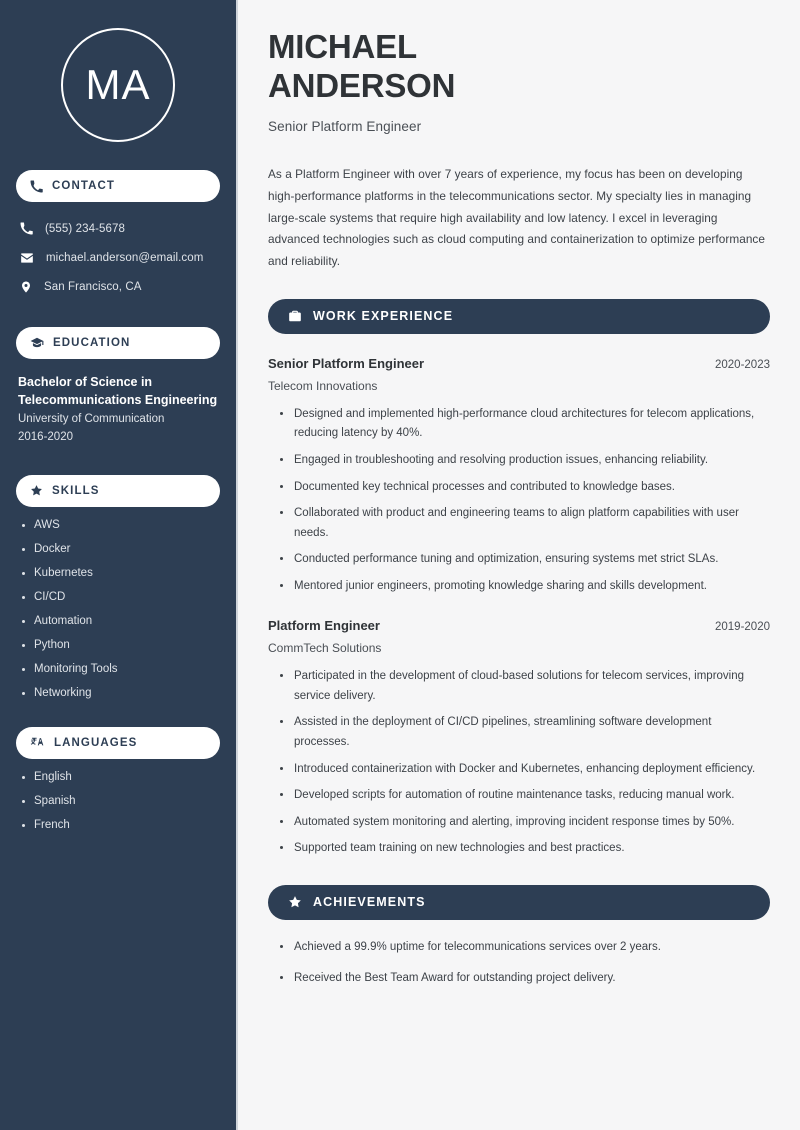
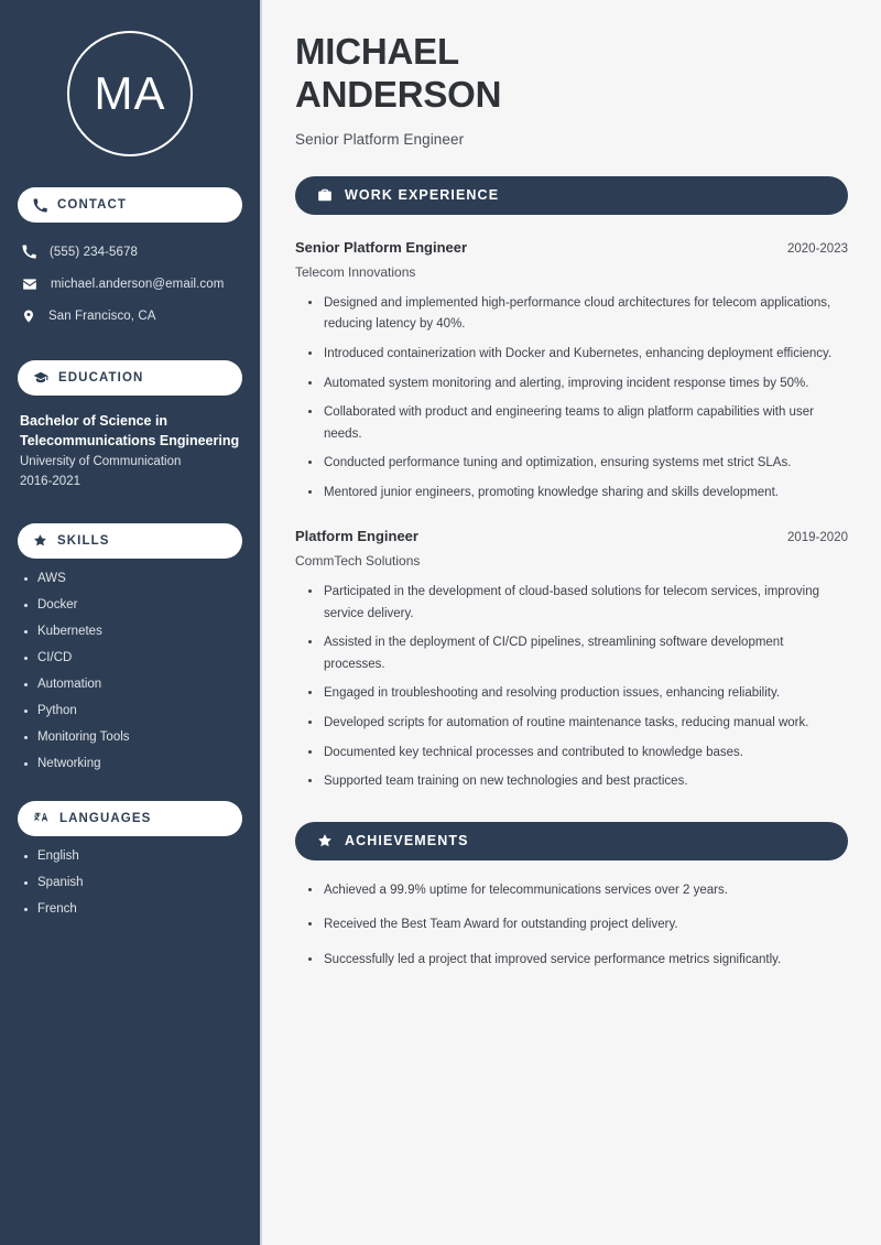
  MA
  CONTACT
  (555) 234-5678
  michael.anderson@email.com
  San Francisco, CA
  EDUCATION
  Bachelor of Science in Telecommunications Engineering
  University of Communication
- 2016-2020
+ 2016-2021
  SKILLS
  AWS
  Docker
  Kubernetes
  CI/CD
  Automation
  Python
  Monitoring Tools
  Networking
  LANGUAGES
  English
  Spanish
  French
  MICHAEL
  ANDERSON
  Senior Platform Engineer
- As a Platform Engineer with over 7 years of experience, my focus has been on developing high-performance platforms in the telecommunications sector. My specialty lies in managing large-scale systems that require high availability and low latency. I excel in leveraging advanced technologies such as cloud computing and containerization to optimize performance and reliability.
  WORK EXPERIENCE
  Senior Platform Engineer
  2020-2023
  Telecom Innovations
  Designed and implemented high-performance cloud architectures for telecom applications, reducing latency by 40%.
- Engaged in troubleshooting and resolving production issues, enhancing reliability.
+ Introduced containerization with Docker and Kubernetes, enhancing deployment efficiency.
- Documented key technical processes and contributed to knowledge bases.
+ Automated system monitoring and alerting, improving incident response times by 50%.
  Collaborated with product and engineering teams to align platform capabilities with user needs.
  Conducted performance tuning and optimization, ensuring systems met strict SLAs.
  Mentored junior engineers, promoting knowledge sharing and skills development.
  Platform Engineer
  2019-2020
  CommTech Solutions
  Participated in the development of cloud-based solutions for telecom services, improving service delivery.
  Assisted in the deployment of CI/CD pipelines, streamlining software development processes.
- Introduced containerization with Docker and Kubernetes, enhancing deployment efficiency.
+ Engaged in troubleshooting and resolving production issues, enhancing reliability.
  Developed scripts for automation of routine maintenance tasks, reducing manual work.
- Automated system monitoring and alerting, improving incident response times by 50%.
+ Documented key technical processes and contributed to knowledge bases.
  Supported team training on new technologies and best practices.
  ACHIEVEMENTS
  Achieved a 99.9% uptime for telecommunications services over 2 years.
  Received the Best Team Award for outstanding project delivery.
+ Successfully led a project that improved service performance metrics significantly.
